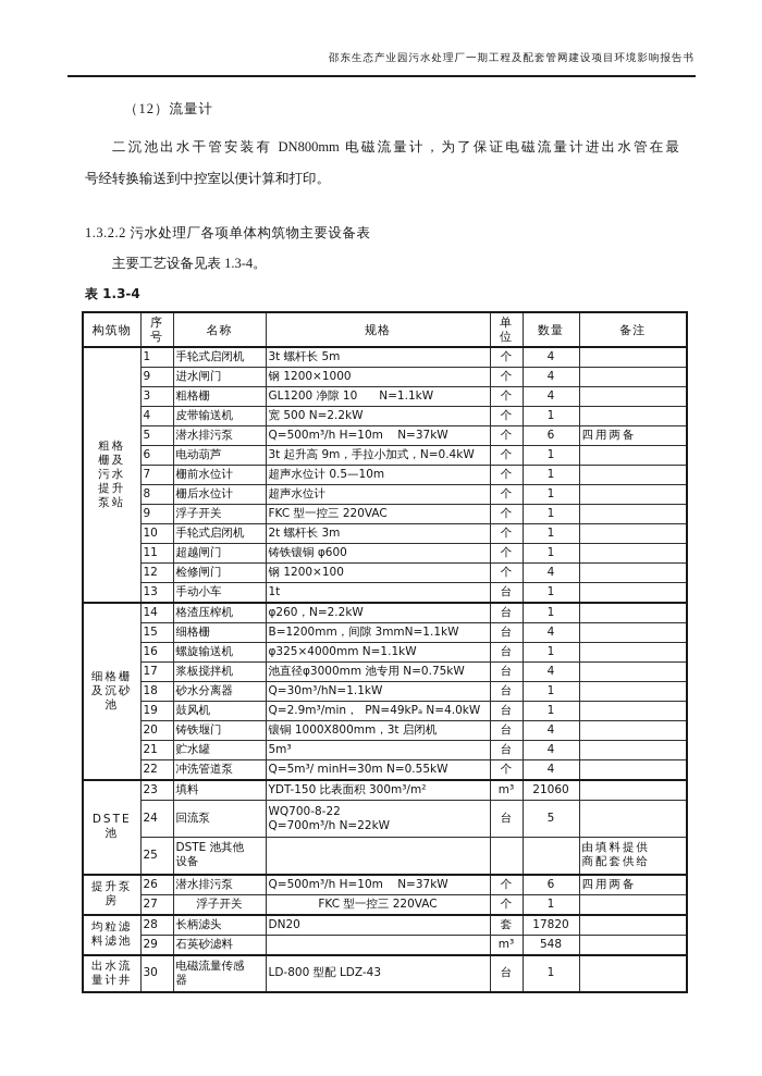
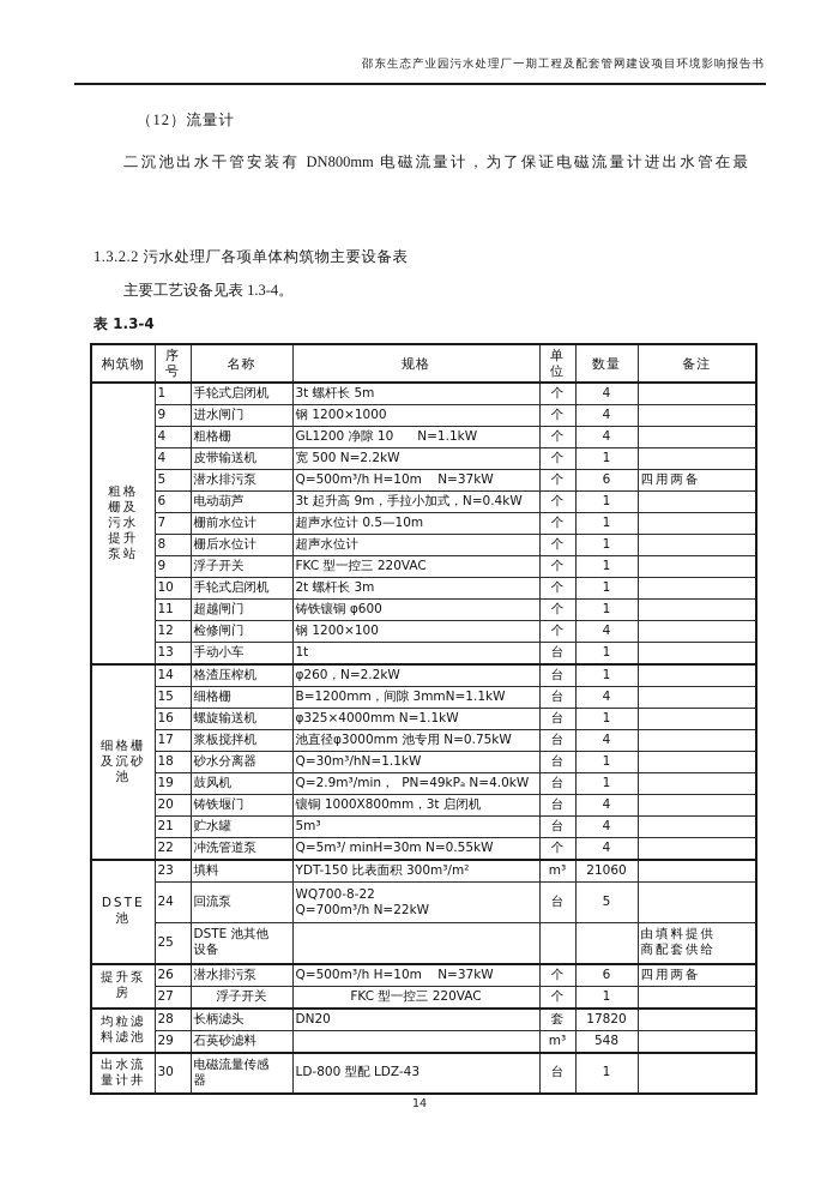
  邵东生态产业园污水处理厂一期工程及配套管网建设项目环境影响报告书
  （12）流量计
  二沉池出水干管安装有 DN800mm 电磁流量计，为了保证电磁流量计进出水管在最
- 号经转换输送到中控室以便计算和打印。
  1.3.2.2 污水处理厂各项单体构筑物主要设备表
  主要工艺设备见表 1.3-4。
  表 1.3-4
  构筑物	序 号	名称	规格	单 位	数量	备注
  粗格 栅及 污水 提升 泵站	1	手轮式启闭机	3t 螺杆长 5m	个	4
  9	进水闸门	钢 1200×1000	个	4
- 3	粗格栅	GL1200 净隙 10 N=1.1kW	个	4
+ 4	粗格栅	GL1200 净隙 10 N=1.1kW	个	4
  4	皮带输送机	宽 500 N=2.2kW	个	1
  5	潜水排污泵	Q=500m³/h H=10m N=37kW	个	6	四用两备
  6	电动葫芦	3t 起升高 9m，手拉小加式，N=0.4kW	个	1
  7	栅前水位计	超声水位计 0.5—10m	个	1
  8	栅后水位计	超声水位计	个	1
  9	浮子开关	FKC 型一控三 220VAC	个	1
  10	手轮式启闭机	2t 螺杆长 3m	个	1
  11	超越闸门	铸铁镶铜 φ600	个	1
  12	检修闸门	钢 1200×100	个	4
  13	手动小车	1t	台	1
  细格栅 及沉砂 池	14	格渣压榨机	φ260，N=2.2kW	台	1
  15	细格栅	B=1200mm，间隙 3mmN=1.1kW	台	4
  16	螺旋输送机	φ325×4000mm N=1.1kW	台	1
  17	浆板搅拌机	池直径φ3000mm 池专用 N=0.75kW	台	4
  18	砂水分离器	Q=30m³/hN=1.1kW	台	1
  19	鼓风机	Q=2.9m³/min， PN=49kPₐ N=4.0kW	台	1
  20	铸铁堰门	镶铜 1000X800mm，3t 启闭机	台	4
  21	贮水罐	5m³	台	4
  22	冲洗管道泵	Q=5m³/ minH=30m N=0.55kW	个	4
  DSTE 池	23	填料	YDT-150 比表面积 300m³/m²	m³	21060
  24	回流泵	WQ700-8-22 Q=700m³/h N=22kW	台	5
  25	DSTE 池其他 设备				由填料提供 商配套供给
  提升泵 房	26	潜水排污泵	Q=500m³/h H=10m N=37kW	个	6	四用两备
  27	浮子开关	FKC 型一控三 220VAC	个	1
  均粒滤 料滤池	28	长柄滤头	DN20	套	17820
  29	石英砂滤料		m³	548
  出水流 量计井	30	电磁流量传感 器	LD-800 型配 LDZ-43	台	1
+ 14
